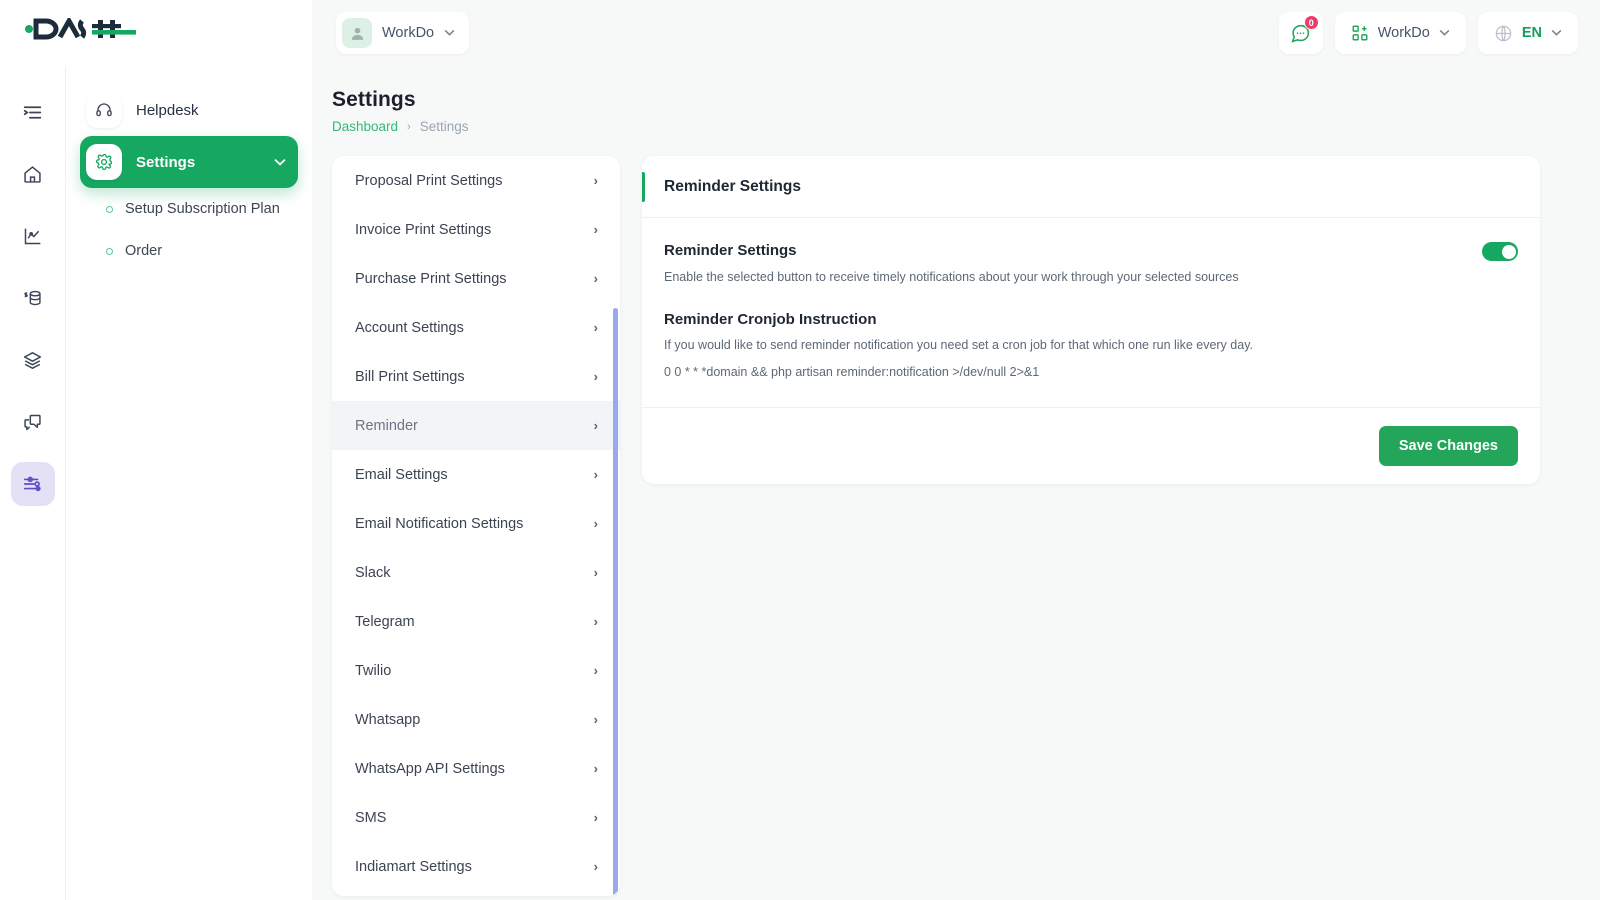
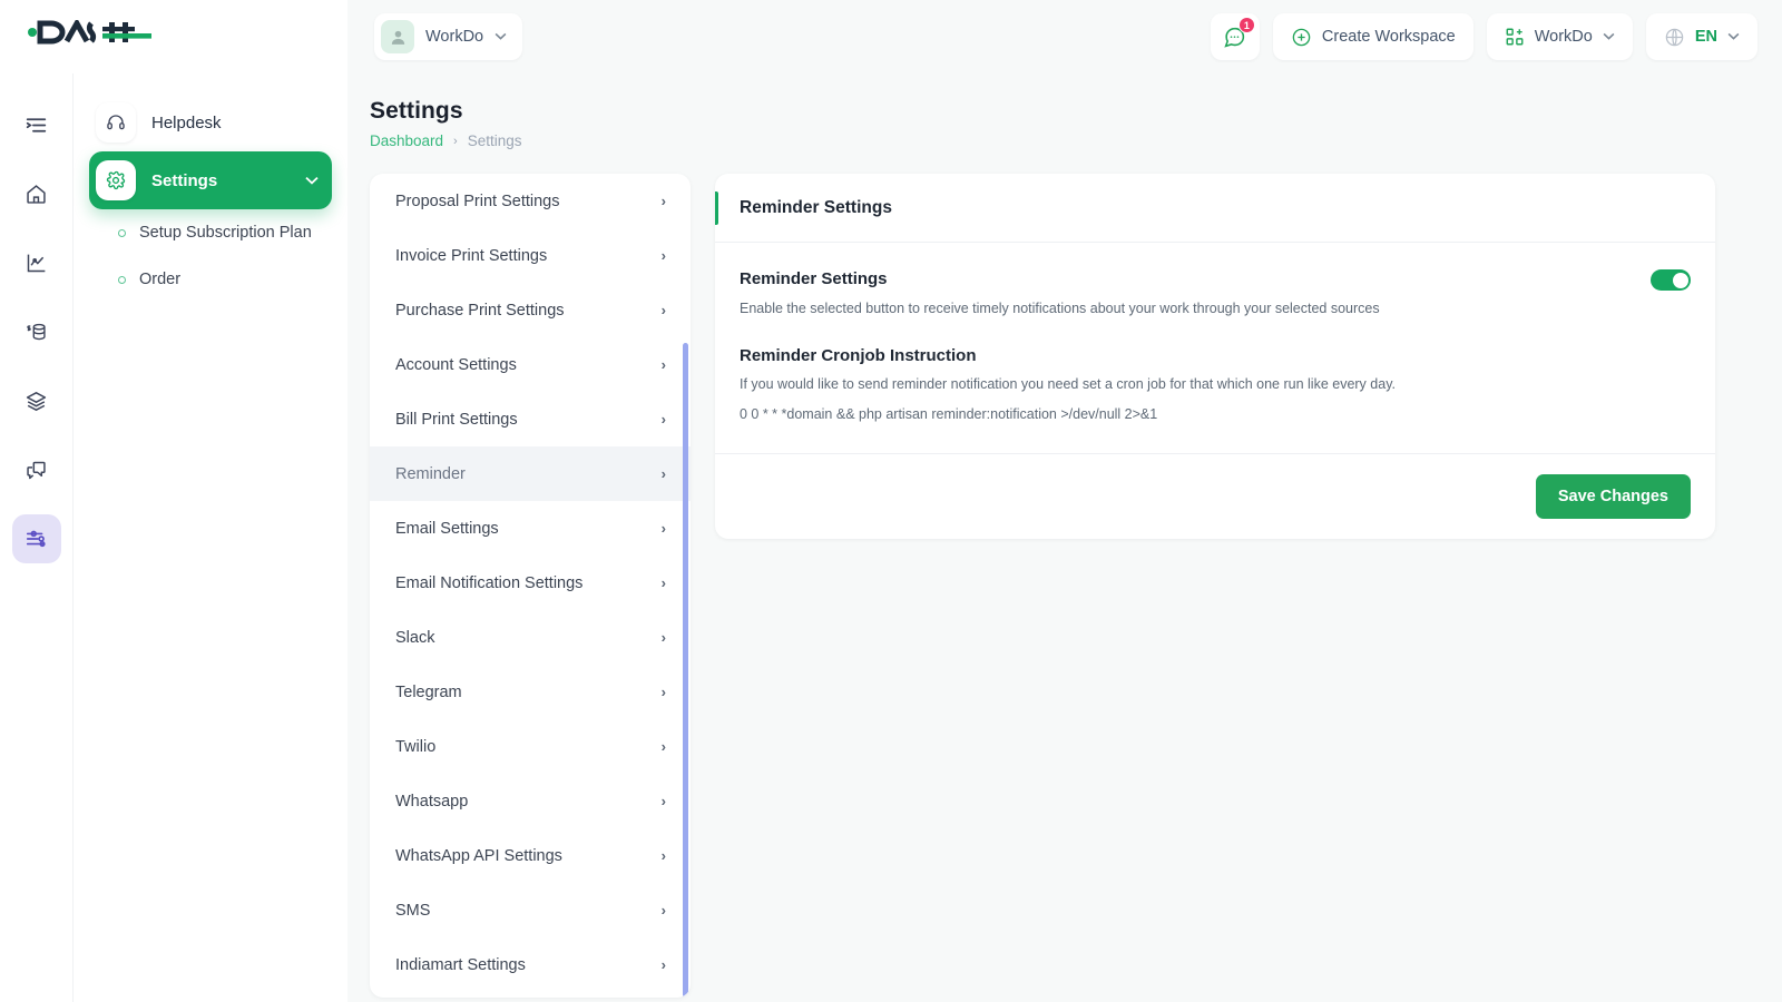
  WorkDo
- 0
+ 1
+ Create Workspace
  WorkDo
  EN
  Helpdesk
  Settings
  Setup Subscription Plan
  Order
  Settings
  Dashboard
  ›
  Settings
  Proposal Print Settings
  ›
  Invoice Print Settings
  ›
  Purchase Print Settings
  ›
  Account Settings
  ›
  Bill Print Settings
  ›
  Reminder
  ›
  Email Settings
  ›
  Email Notification Settings
  ›
  Slack
  ›
  Telegram
  ›
  Twilio
  ›
  Whatsapp
  ›
  WhatsApp API Settings
  ›
  SMS
  ›
  Indiamart Settings
  ›
  Reminder Settings
  Reminder Settings
  Enable the selected button to receive timely notifications about your work through your selected sources
  Reminder Cronjob Instruction
  If you would like to send reminder notification you need set a cron job for that which one run like every day.
  0 0 * * *domain && php artisan reminder:notification >/dev/null 2>&1
  Save Changes
